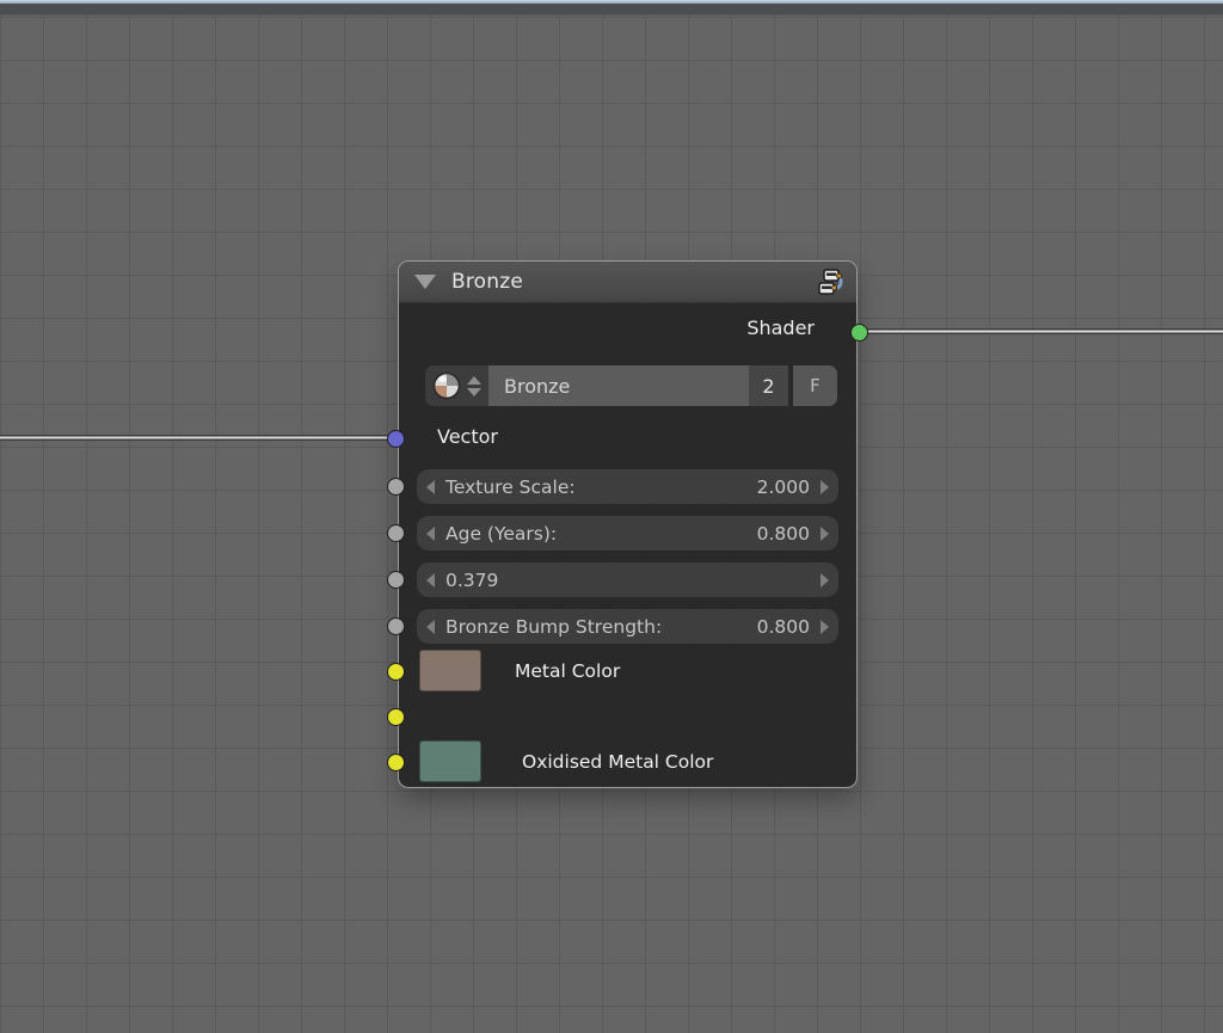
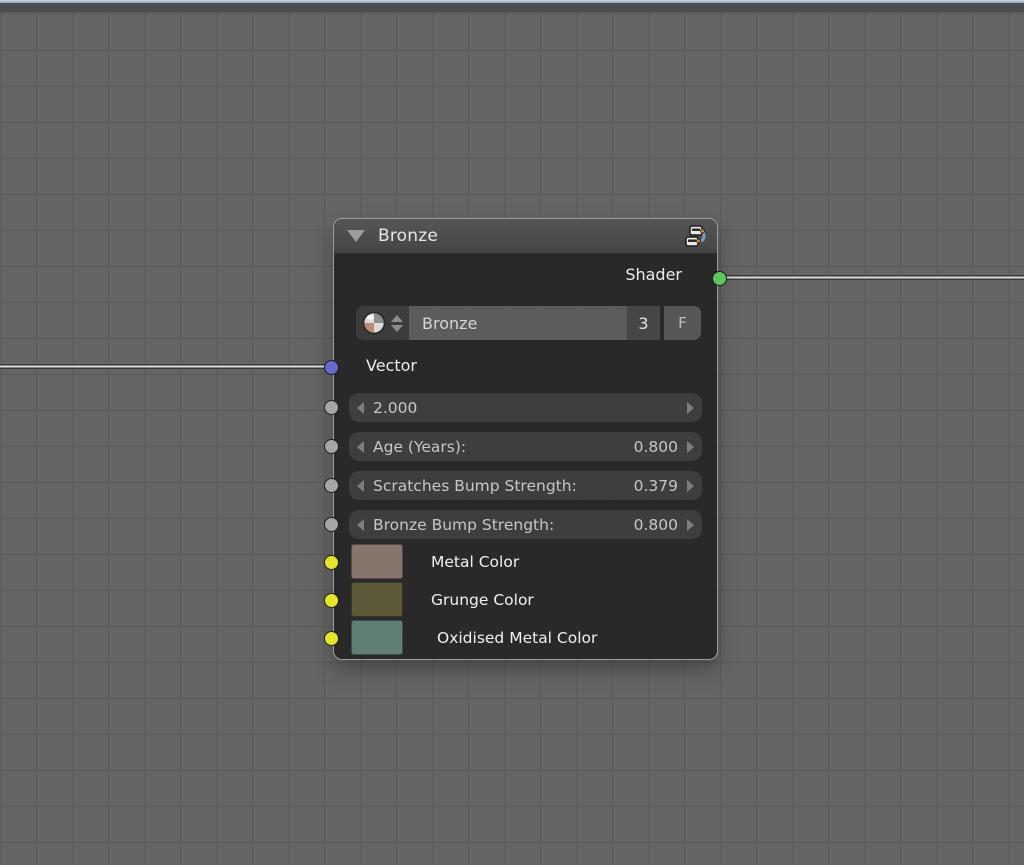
  Bronze
  Shader
  Bronze
- 2
+ 3
  F
  Vector
- Texture Scale:
  2.000
  Age (Years):
  0.800
+ Scratches Bump Strength:
  0.379
  Bronze Bump Strength:
  0.800
  Metal Color
+ Grunge Color
  Oxidised Metal Color
